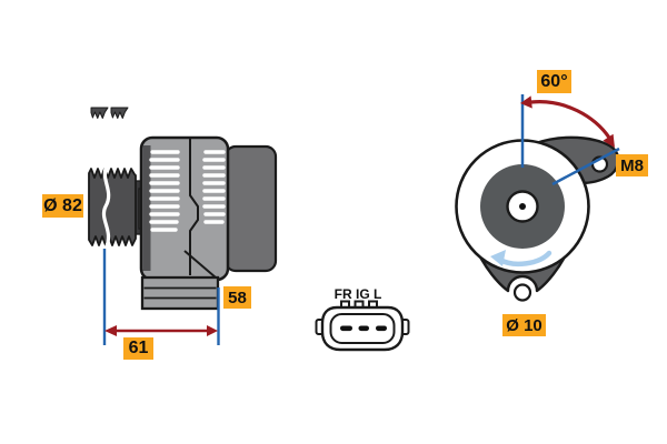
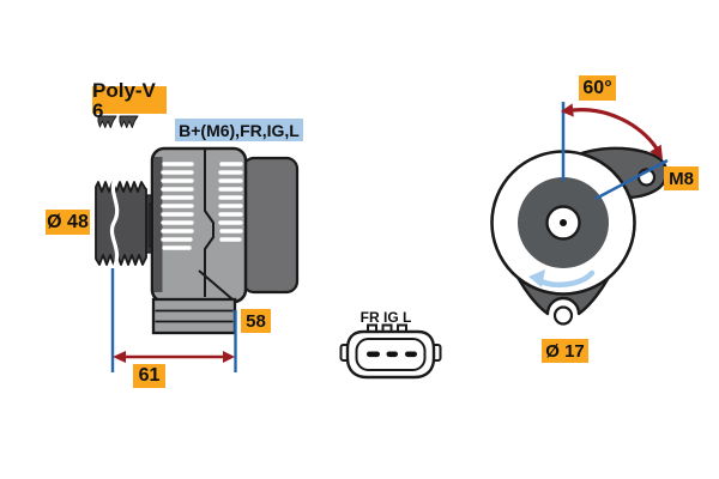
+ Poly-V 6
+ B+(M6),FR,IG,L
- Ø 82
+ Ø 48
  58
  61
  60°
  M8
- Ø 10
+ Ø 17
  FR IG L
